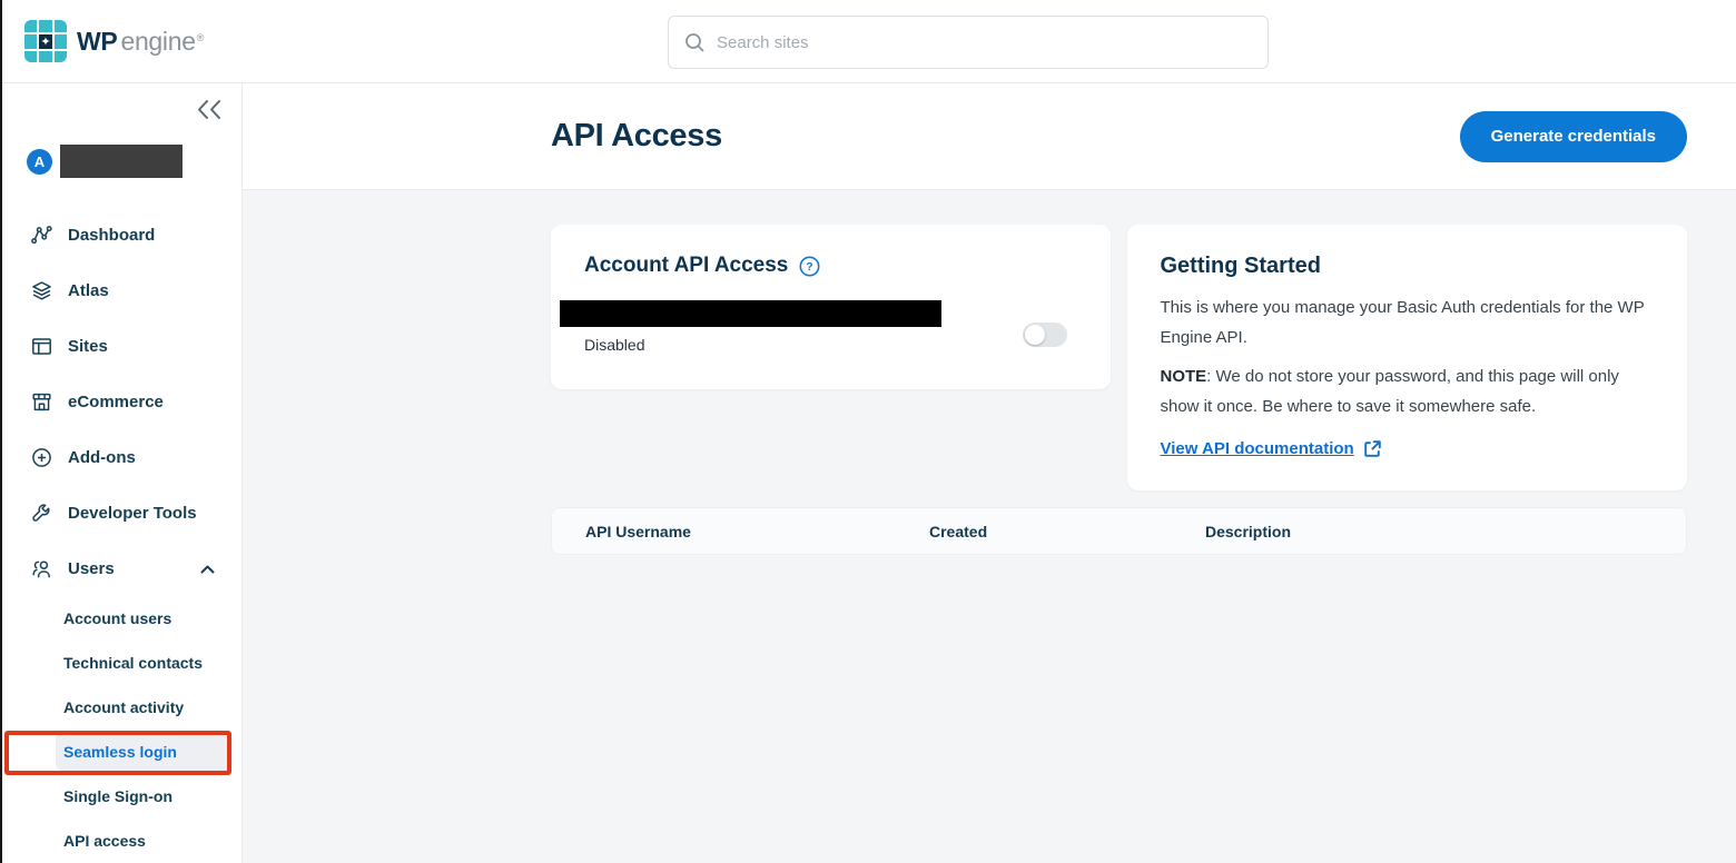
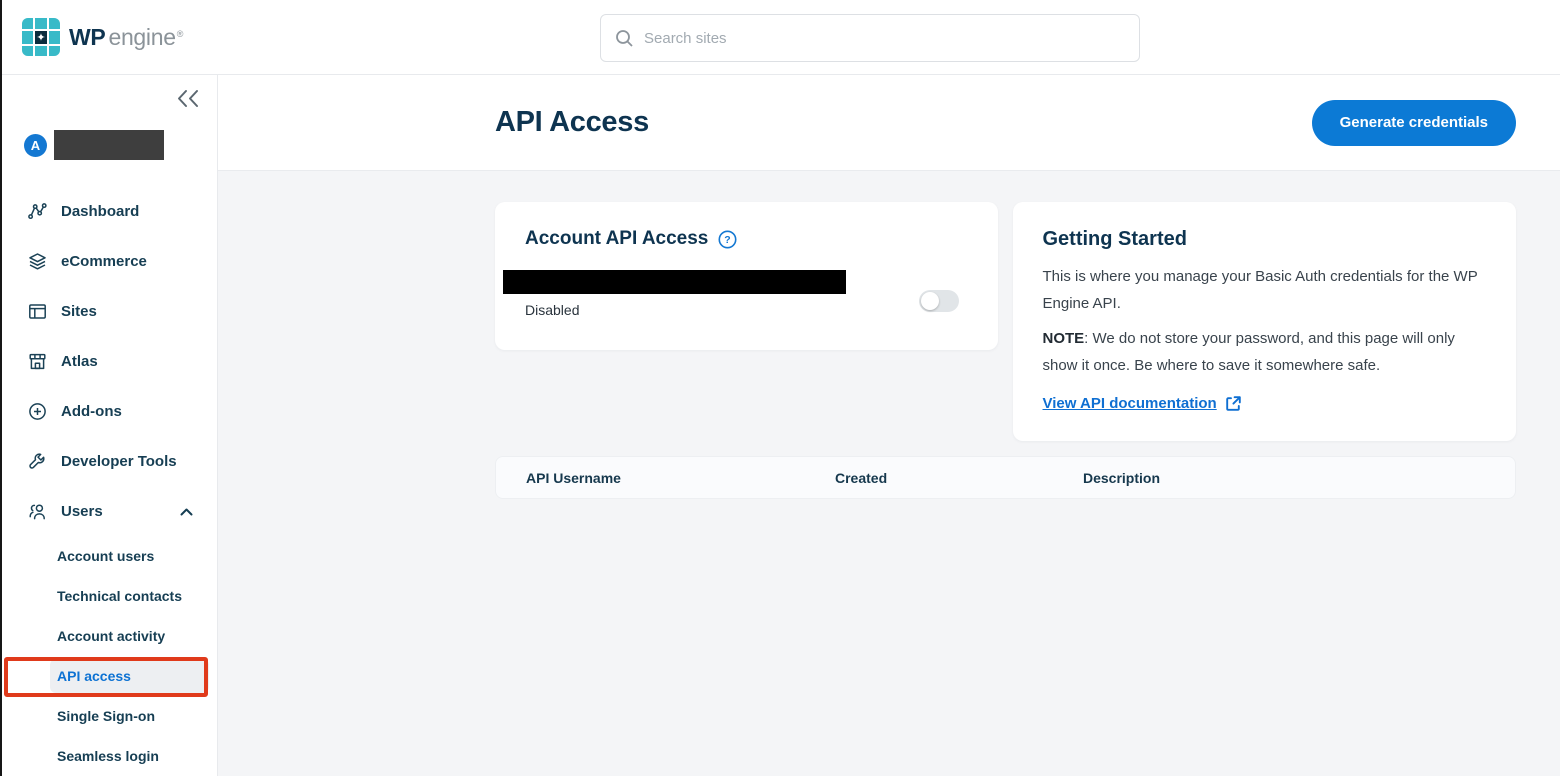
  ✦
  WP
  engine
  ®
  Search sites
  A
  Dashboard
- Atlas
+ eCommerce
  Sites
- eCommerce
+ Atlas
  Add-ons
  Developer Tools
  Users
  Account users
  Technical contacts
  Account activity
- Seamless login
+ API access
  Single Sign-on
- API access
+ Seamless login
  API Access
  Generate credentials
  Account API Access
  ?
  Disabled
  Getting Started
  This is where you manage your Basic Auth credentials for the WP Engine API.
  NOTE: We do not store your password, and this page will only show it once. Be where to save it somewhere safe.
  View API documentation
  API Username
  Created
  Description
